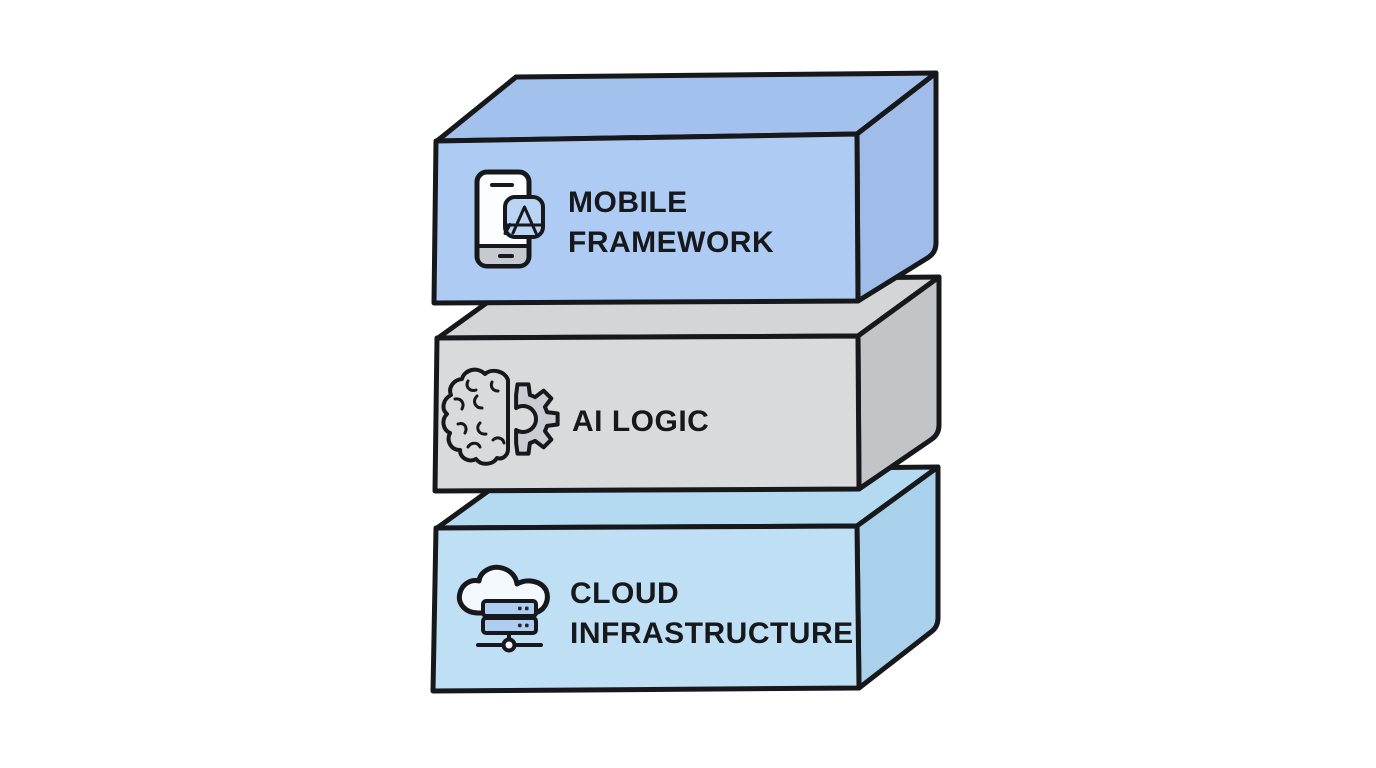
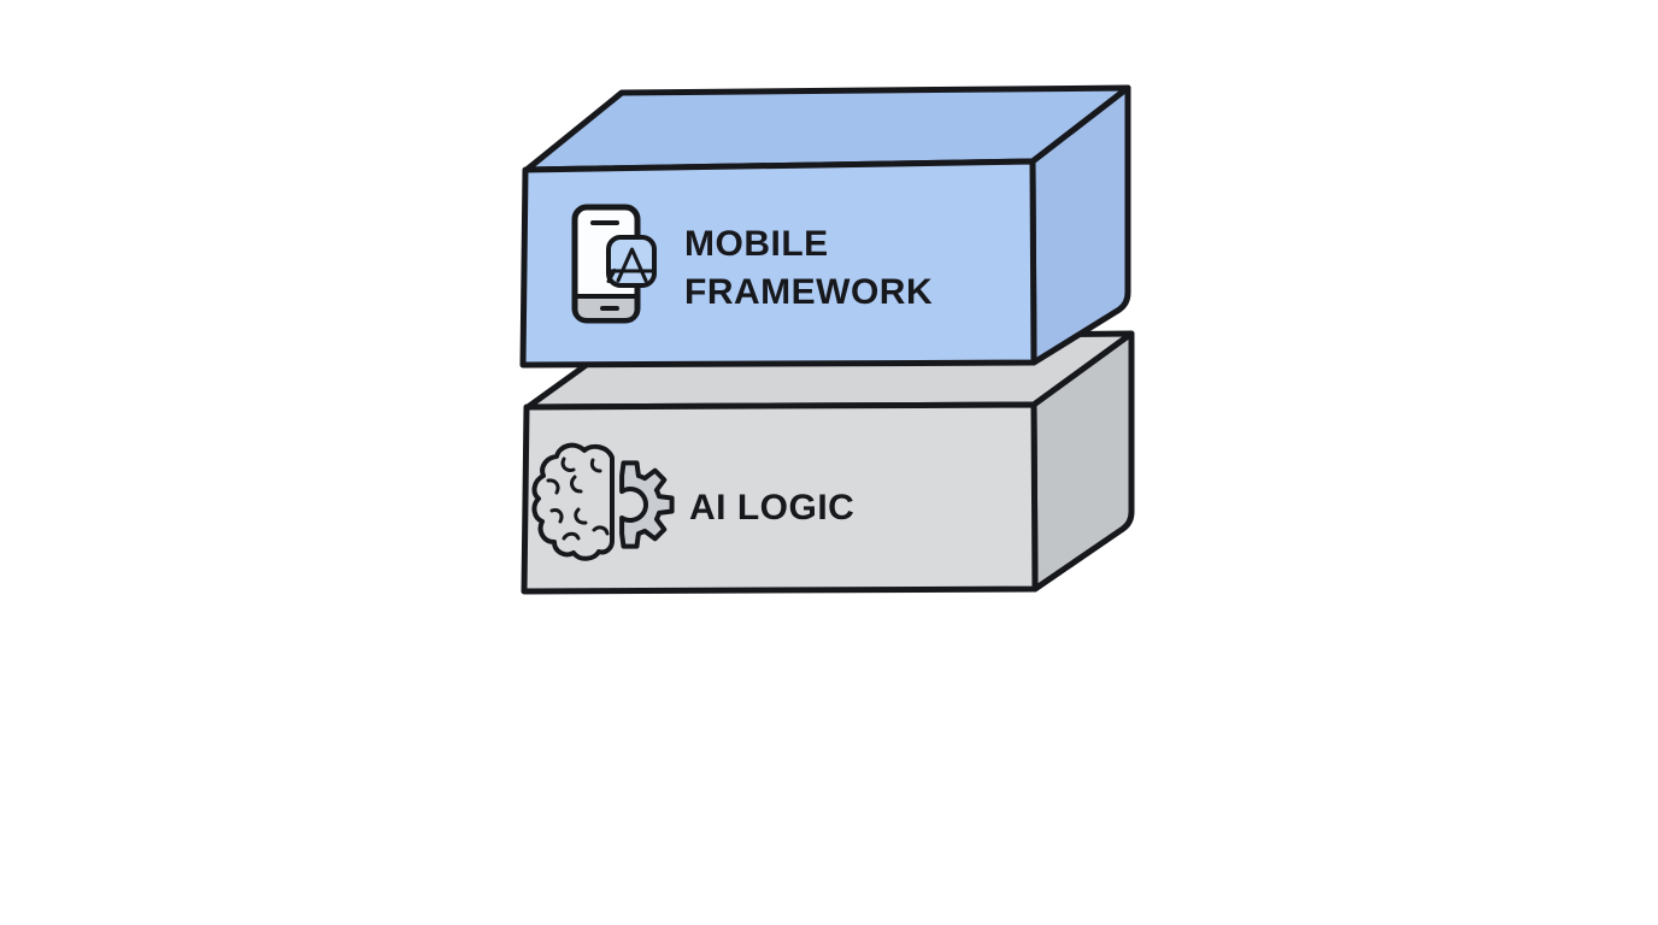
- CLOUD
- INFRASTRUCTURE
  AI LOGIC
  MOBILE
  FRAMEWORK
